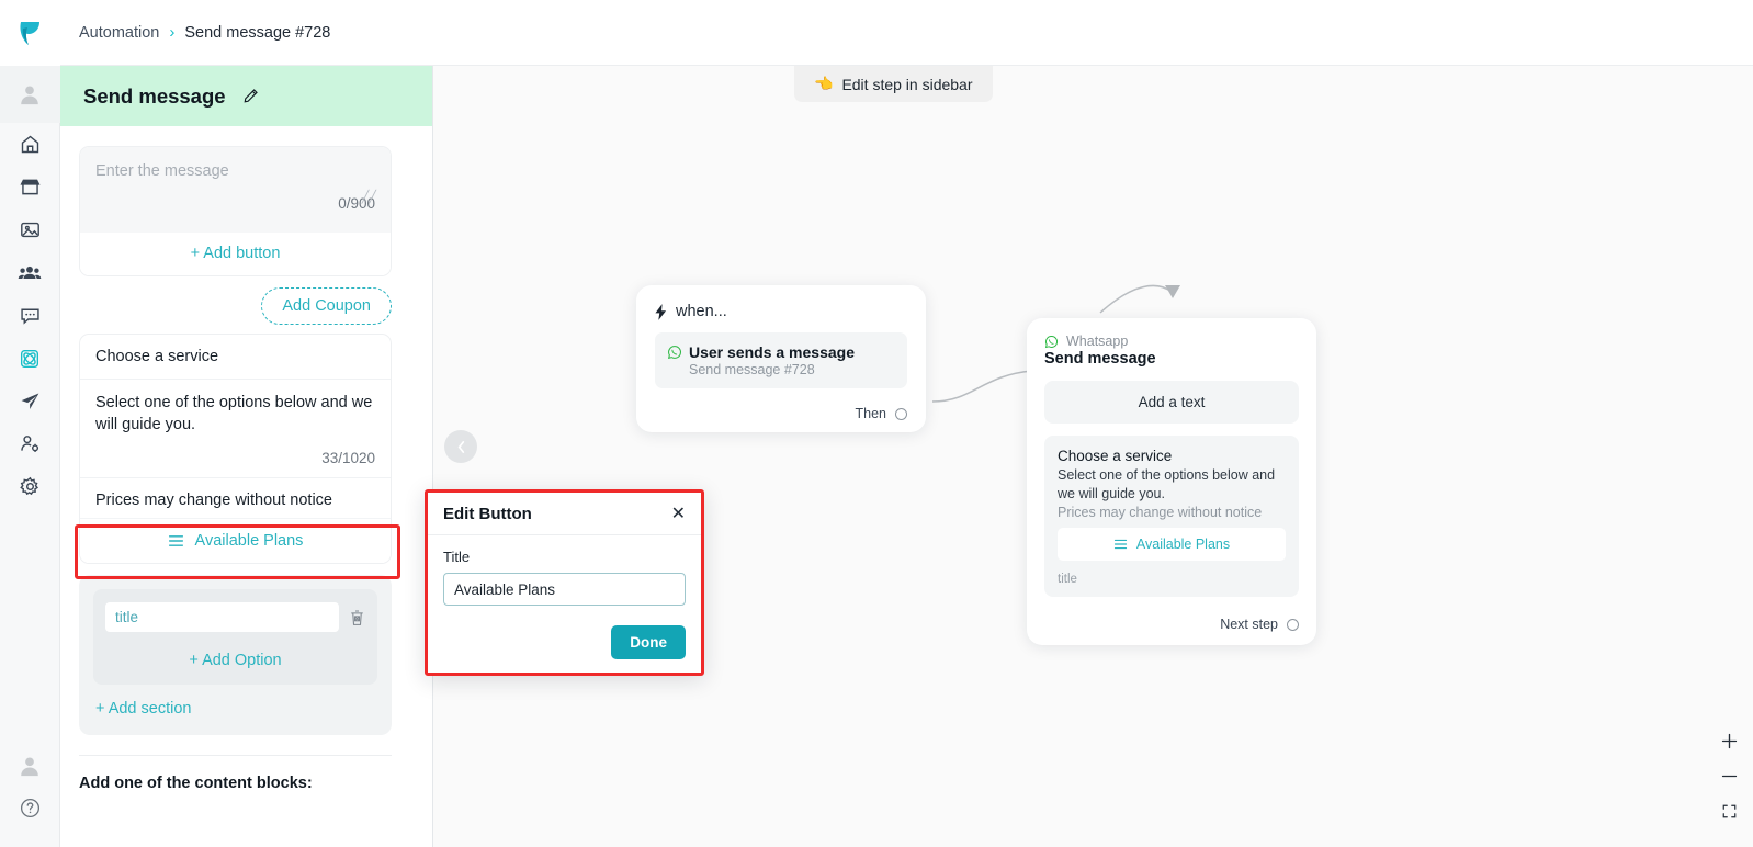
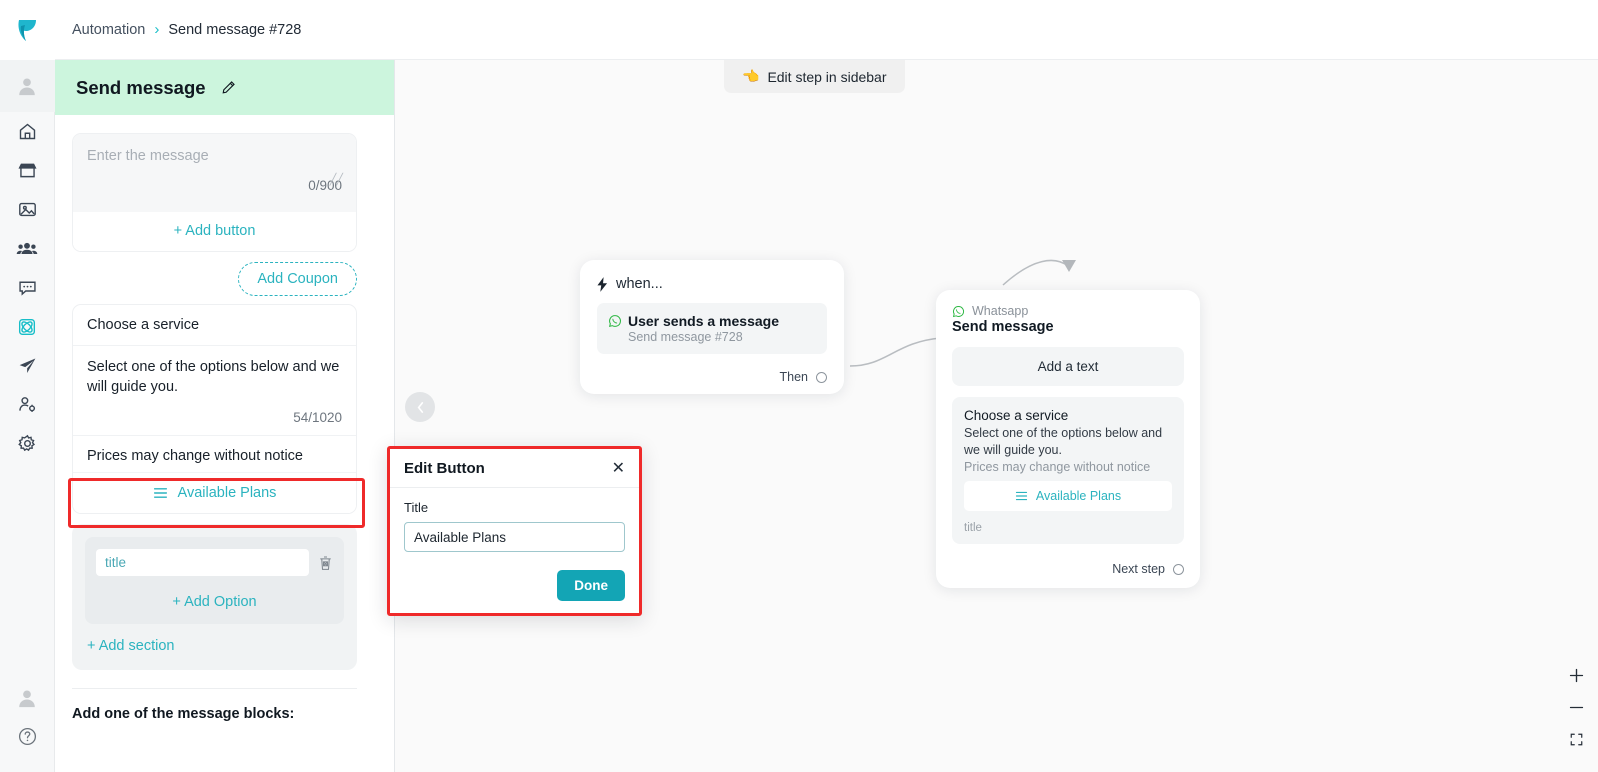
  Automation
  ›
  Send message #728
  Send message
  Enter the message
  ╱╱
  0/900
  + Add button
  Add Coupon
  Choose a service
  Select one of the options below and we will guide you.
- 33/1020
+ 54/1020
  Prices may change without notice
  Available Plans
  title
  + Add Option
  + Add section
- Add one of the content blocks:
+ Add one of the message blocks:
  👈
  Edit step in sidebar
  when...
  User sends a message
  Send message #728
  Then
  Whatsapp
  Send message
  Add a text
  Choose a service
  Select one of the options below and we will guide you.
  Prices may change without notice
  Available Plans
  title
  Next step
  Edit Button
  ✕
  Title
  Available Plans
  Done
